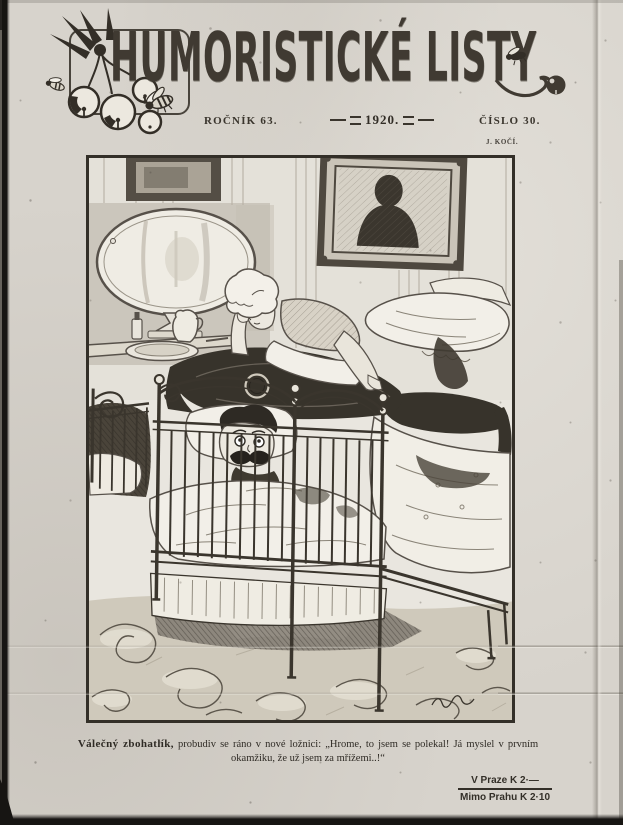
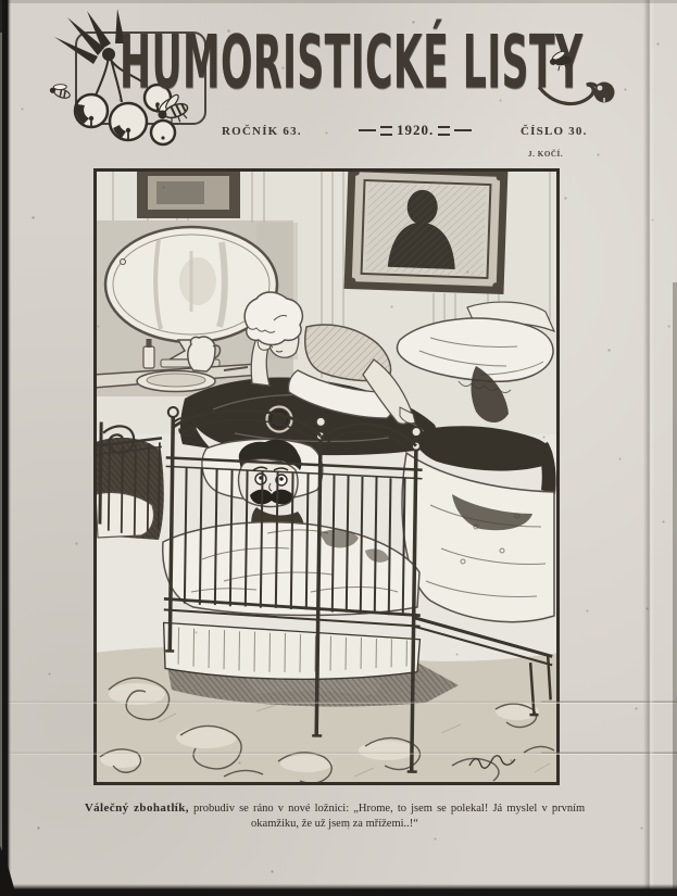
  HUMORISTICKÉ LIST
  ROČNÍK 63.
  1920.
  ČÍSLO 30.
  J. KOČÍ.
  Válečný zbohatlík, probudiv se ráno v nové ložnici: „Hrome, to jsem se polekal! Já myslel v prvním
  okamžiku, že už jsem za mřížemi..!“
- V Praze K 2·—
- Mimo Prahu K 2·10
